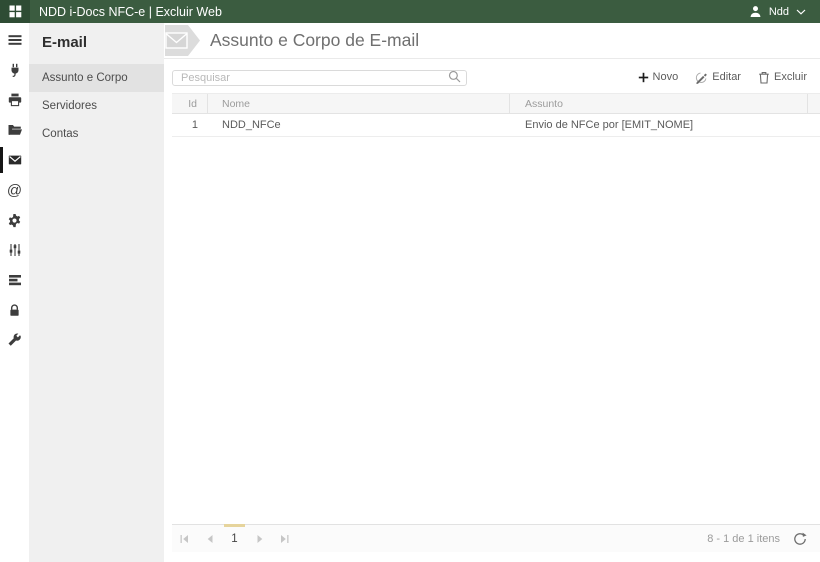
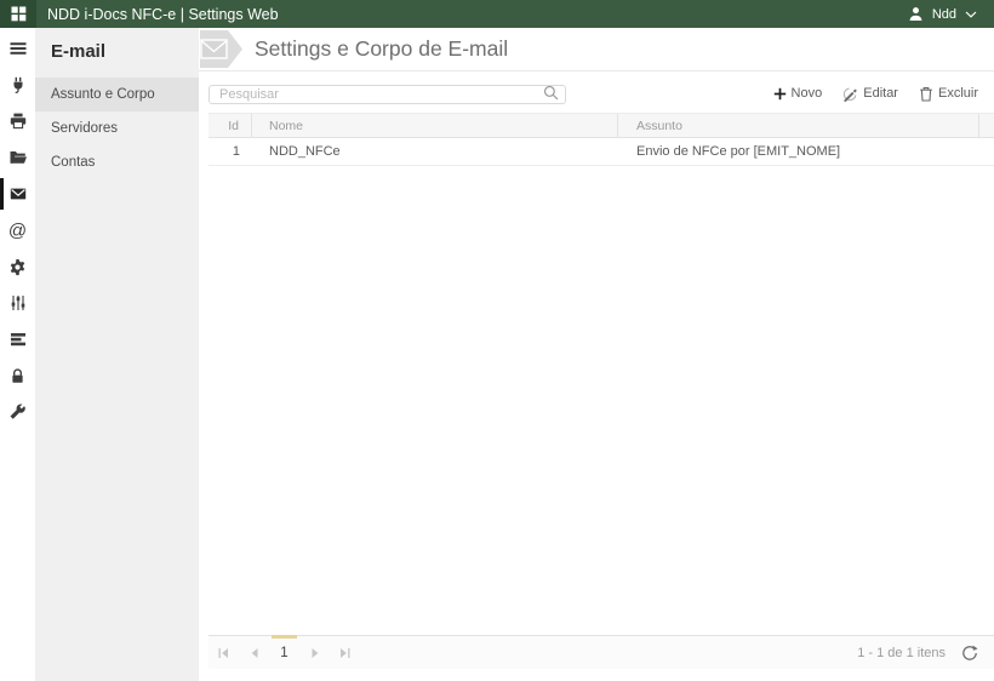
- NDD i-Docs NFC-e | Excluir Web
+ NDD i-Docs NFC-e | Settings Web
  Ndd
  @
  E-mail
  Assunto e Corpo
  Servidores
  Contas
- Assunto e Corpo de E-mail
+ Settings e Corpo de E-mail
  Pesquisar
  Novo
  Editar
  Excluir
  Id
  Nome
  Assunto
  1
  NDD_NFCe
  Envio de NFCe por [EMIT_NOME]
  1
- 8 - 1 de 1 itens
+ 1 - 1 de 1 itens
